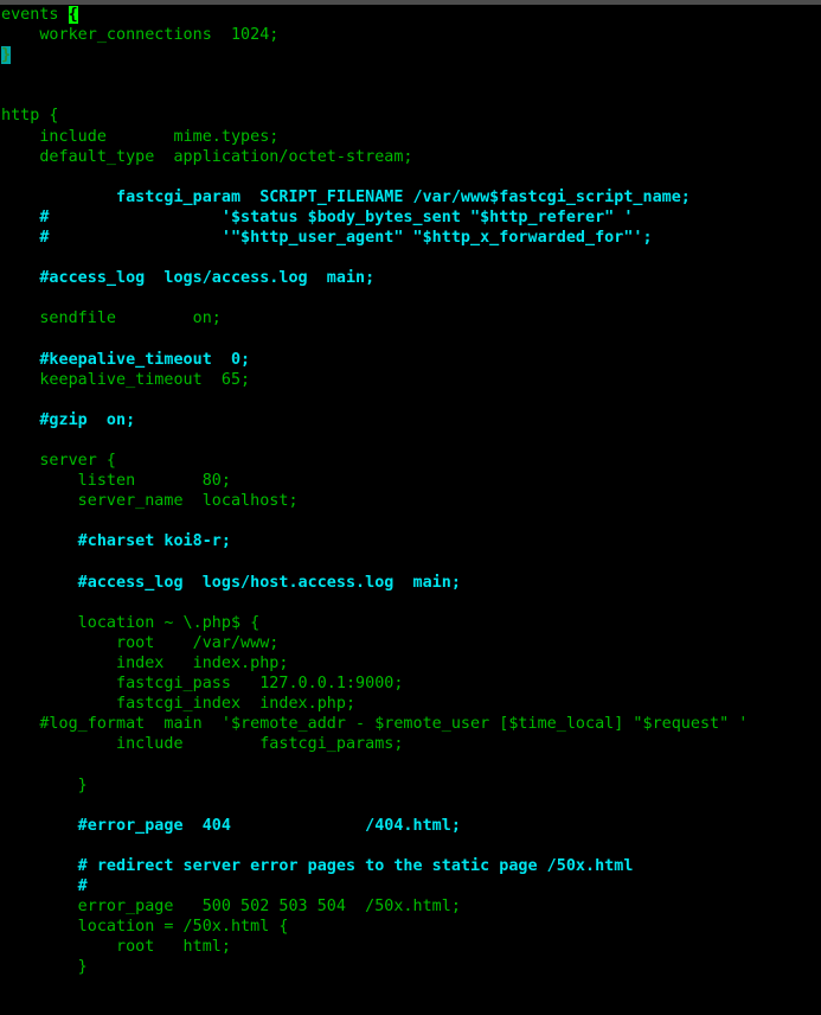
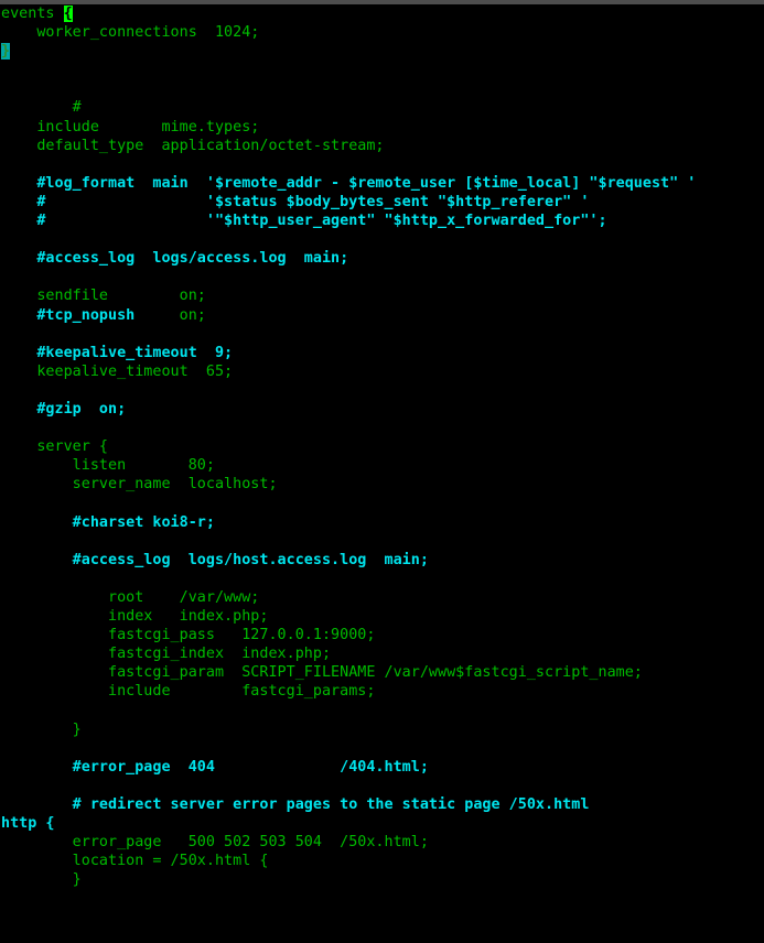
  events {
  worker_connections 1024;
  }
- http {
+ #
  include mime.types;
  default_type application/octet-stream;
- fastcgi_param SCRIPT_FILENAME /var/www$fastcgi_script_name;
+ #log_format main '$remote_addr - $remote_user [$time_local] "$request" '
  # '$status $body_bytes_sent "$http_referer" '
  # '"$http_user_agent" "$http_x_forwarded_for"';
  #access_log logs/access.log main;
  sendfile on;
+ #tcp_nopush on;
- #keepalive_timeout 0;
+ #keepalive_timeout 9;
  keepalive_timeout 65;
  #gzip on;
  server {
  listen 80;
  server_name localhost;
  #charset koi8-r;
  #access_log logs/host.access.log main;
- location ~ \.php$ {
  root /var/www;
  index index.php;
  fastcgi_pass 127.0.0.1:9000;
  fastcgi_index index.php;
- #log_format main '$remote_addr - $remote_user [$time_local] "$request" '
+ fastcgi_param SCRIPT_FILENAME /var/www$fastcgi_script_name;
  include fastcgi_params;
  }
  #error_page 404 /404.html;
  # redirect server error pages to the static page /50x.html
- #
+ http {
  error_page 500 502 503 504 /50x.html;
  location = /50x.html {
- root html;
  }
